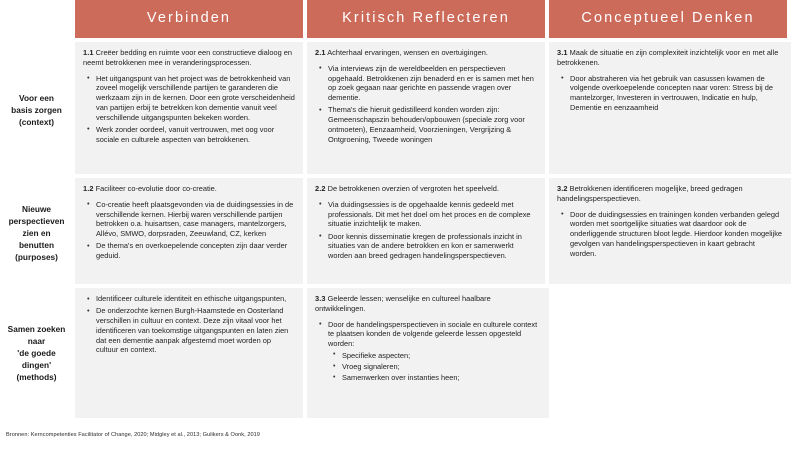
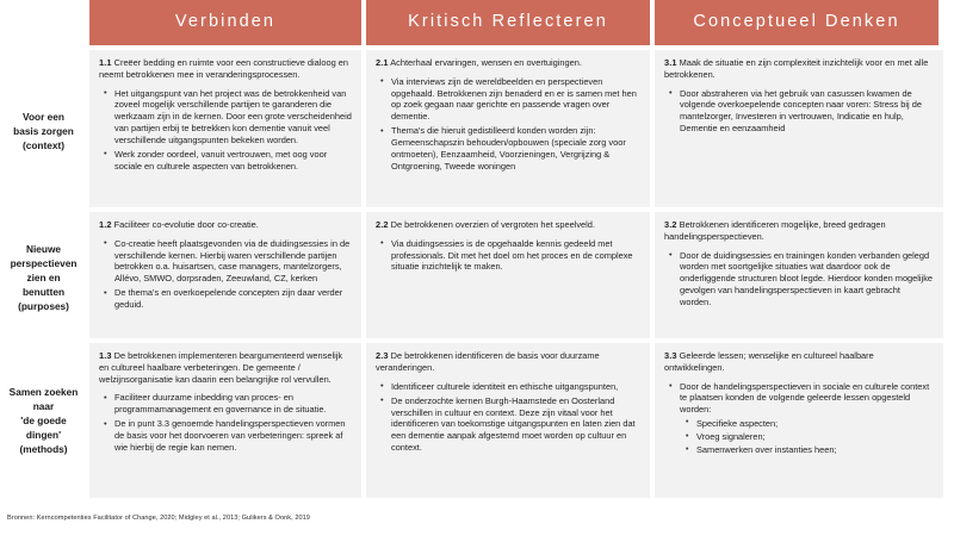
  Verbinden
  Kritisch Reflecteren
  Conceptueel Denken
  Voor een
  basis zorgen
  (context)
  1.1 Creëer bedding en ruimte voor een constructieve dialoog en neemt betrokkenen mee in veranderingsprocessen.
  Het uitgangspunt van het project was de betrokkenheid van zoveel mogelijk verschillende partijen te garanderen die werkzaam zijn in de kernen. Door een grote verscheidenheid van partijen erbij te betrekken kon dementie vanuit veel verschillende uitgangspunten bekeken worden.
  Werk zonder oordeel, vanuit vertrouwen, met oog voor sociale en culturele aspecten van betrokkenen.
  2.1 Achterhaal ervaringen, wensen en overtuigingen.
  Via interviews zijn de wereldbeelden en perspectieven opgehaald. Betrokkenen zijn benaderd en er is samen met hen op zoek gegaan naar gerichte en passende vragen over dementie.
  Thema's die hieruit gedistilleerd konden worden zijn: Gemeenschapszin behouden/opbouwen (speciale zorg voor ontmoeten), Eenzaamheid, Voorzieningen, Vergrijzing & Ontgroening, Tweede woningen
  3.1 Maak de situatie en zijn complexiteit inzichtelijk voor en met alle betrokkenen.
  Door abstraheren via het gebruik van casussen kwamen de volgende overkoepelende concepten naar voren: Stress bij de mantelzorger, Investeren in vertrouwen, Indicatie en hulp, Dementie en eenzaamheid
  Nieuwe
  perspectieven
  zien en
  benutten
  (purposes)
  1.2 Faciliteer co-evolutie door co-creatie.
  Co-creatie heeft plaatsgevonden via de duidingsessies in de verschillende kernen. Hierbij waren verschillende partijen betrokken o.a. huisartsen, case managers, mantelzorgers, Allévo, SMWO, dorpsraden, Zeeuwland, CZ, kerken
  De thema's en overkoepelende concepten zijn daar verder geduid.
  2.2 De betrokkenen overzien of vergroten het speelveld.
  Via duidingsessies is de opgehaalde kennis gedeeld met professionals. Dit met het doel om het proces en de complexe situatie inzichtelijk te maken.
- Door kennis disseminatie kregen de professionals inzicht in situaties van de andere betrokken en kon er samenwerkt worden aan breed gedragen handelingsperspectieven.
  3.2 Betrokkenen identificeren mogelijke, breed gedragen handelingsperspectieven.
  Door de duidingsessies en trainingen konden verbanden gelegd worden met soortgelijke situaties wat daardoor ook de onderliggende structuren bloot legde. Hierdoor konden mogelijke gevolgen van handelingsperspectieven in kaart gebracht worden.
  Samen zoeken
  naar
  'de goede
  dingen'
  (methods)
+ 1.3 De betrokkenen implementeren beargumenteerd wenselijk en cultureel haalbare verbeteringen. De gemeente / welzijnsorganisatie kan daarin een belangrijke rol vervullen.
+ Faciliteer duurzame inbedding van proces- en programmamanagement en governance in de situatie.
+ De in punt 3.3 genoemde handelingsperspectieven vormen de basis voor het doorvoeren van verbeteringen: spreek af wie hierbij de regie kan nemen.
+ 2.3 De betrokkenen identificeren de basis voor duurzame veranderingen.
  Identificeer culturele identiteit en ethische uitgangspunten,
  De onderzochte kernen Burgh-Haamstede en Oosterland verschillen in cultuur en context. Deze zijn vitaal voor het identificeren van toekomstige uitgangspunten en laten zien dat een dementie aanpak afgestemd moet worden op cultuur en context.
  3.3 Geleerde lessen; wenselijke en cultureel haalbare ontwikkelingen.
  Door de handelingsperspectieven in sociale en culturele context te plaatsen konden de volgende geleerde lessen opgesteld worden:
  Specifieke aspecten;
  Vroeg signaleren;
  Samenwerken over instanties heen;
